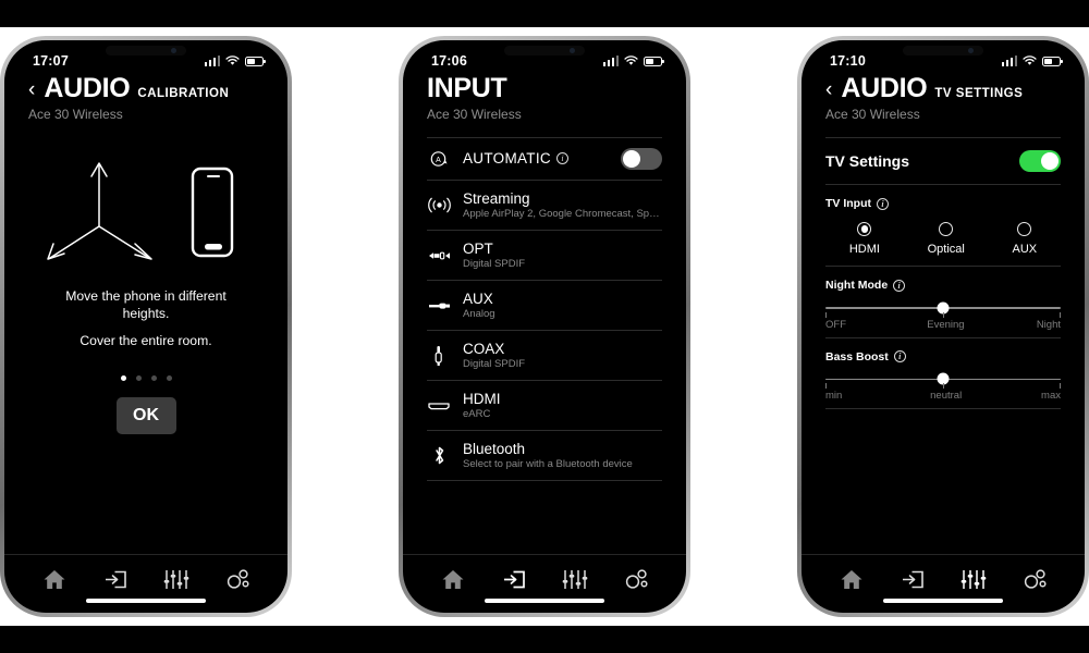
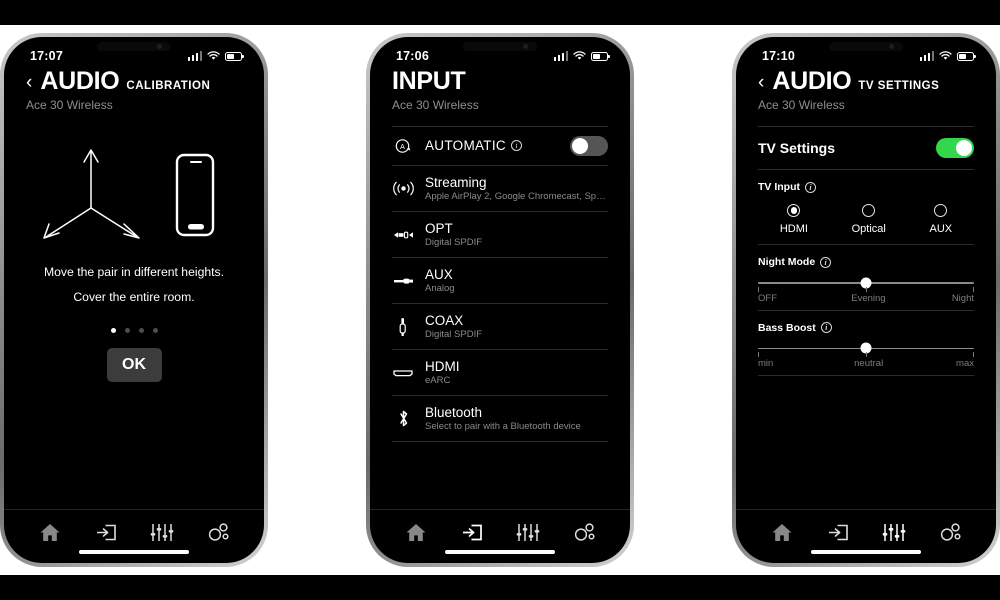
  17:07
  ‹
  AUDIO
  CALIBRATION
  Ace 30 Wireless
- Move the phone in different heights.
+ Move the pair in different heights.
  Cover the entire room.
  OK
  17:06
  INPUT
  Ace 30 Wireless
  AUTOMATIC i
  Streaming
  Apple AirPlay 2, Google Chromecast, Spotif
  OPT
  Digital SPDIF
  AUX
  Analog
  COAX
  Digital SPDIF
  HDMI
  eARC
  Bluetooth
  Select to pair with a Bluetooth device
  17:10
  ‹
  AUDIO
  TV SETTINGS
  Ace 30 Wireless
  TV Settings
  TV Input i
  HDMI
  Optical
  AUX
  Night Mode i
  OFF
  Evening
  Night
  Bass Boost i
  min
  neutral
  max
